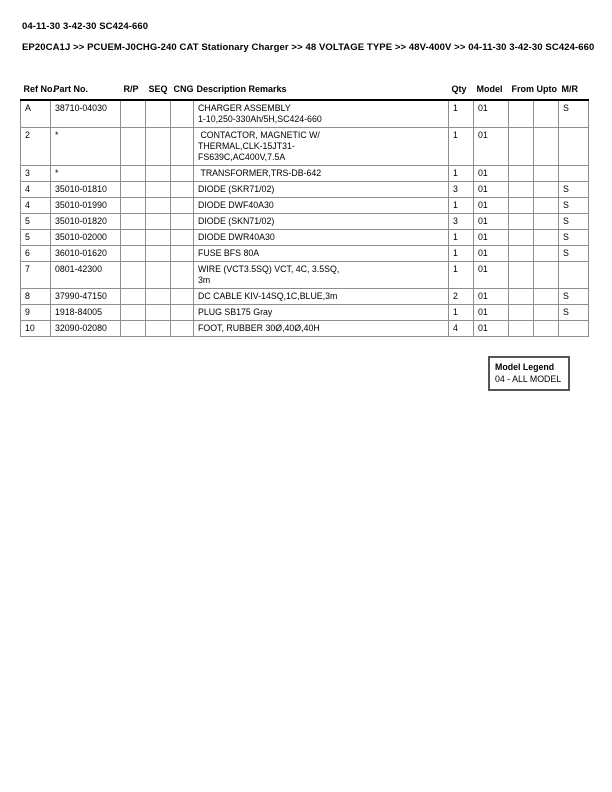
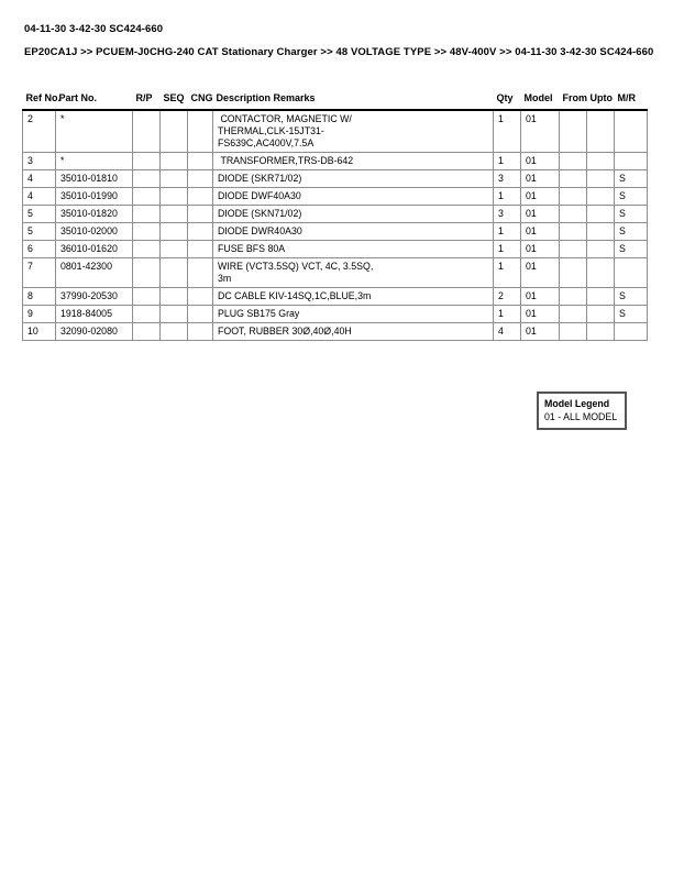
  04-11-30 3-42-30 SC424-660
  EP20CA1J >> PCUEM-J0CHG-240 CAT Stationary Charger >> 48 VOLTAGE TYPE >> 48V-400V >> 04-11-30 3-42-30 SC424-660
  Ref No.	Part No.	R/P	SEQ	CNG	Description Remarks	Qty	Model	From	Upto	M/R
- A	38710-04030				CHARGER ASSEMBLY 1-10,250-330Ah/5H,SC424-660	1	01			S
  2	*				CONTACTOR, MAGNETIC W/ THERMAL,CLK-15JT31- FS639C,AC400V,7.5A	1	01
  3	*				TRANSFORMER,TRS-DB-642	1	01
  4	35010-01810				DIODE (SKR71/02)	3	01			S
  4	35010-01990				DIODE DWF40A30	1	01			S
  5	35010-01820				DIODE (SKN71/02)	3	01			S
  5	35010-02000				DIODE DWR40A30	1	01			S
  6	36010-01620				FUSE BFS 80A	1	01			S
  7	0801-42300				WIRE (VCT3.5SQ) VCT, 4C, 3.5SQ, 3m	1	01
- 8	37990-47150				DC CABLE KIV-14SQ,1C,BLUE,3m	2	01			S
+ 8	37990-20530				DC CABLE KIV-14SQ,1C,BLUE,3m	2	01			S
  9	1918-84005				PLUG SB175 Gray	1	01			S
  10	32090-02080				FOOT, RUBBER 30Ø,40Ø,40H	4	01
  Model Legend
- 04 - ALL MODEL
+ 01 - ALL MODEL
